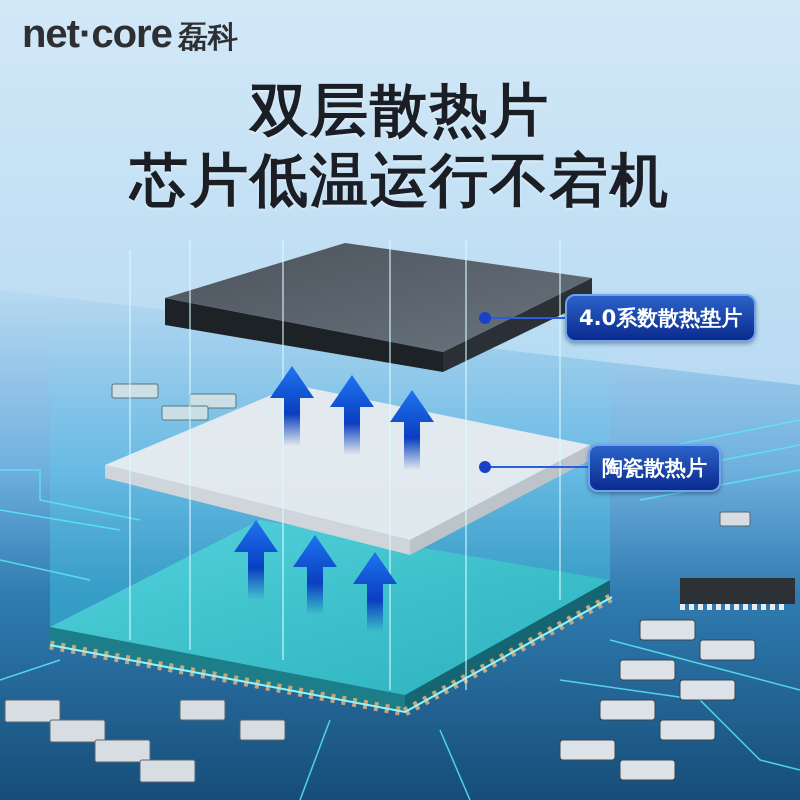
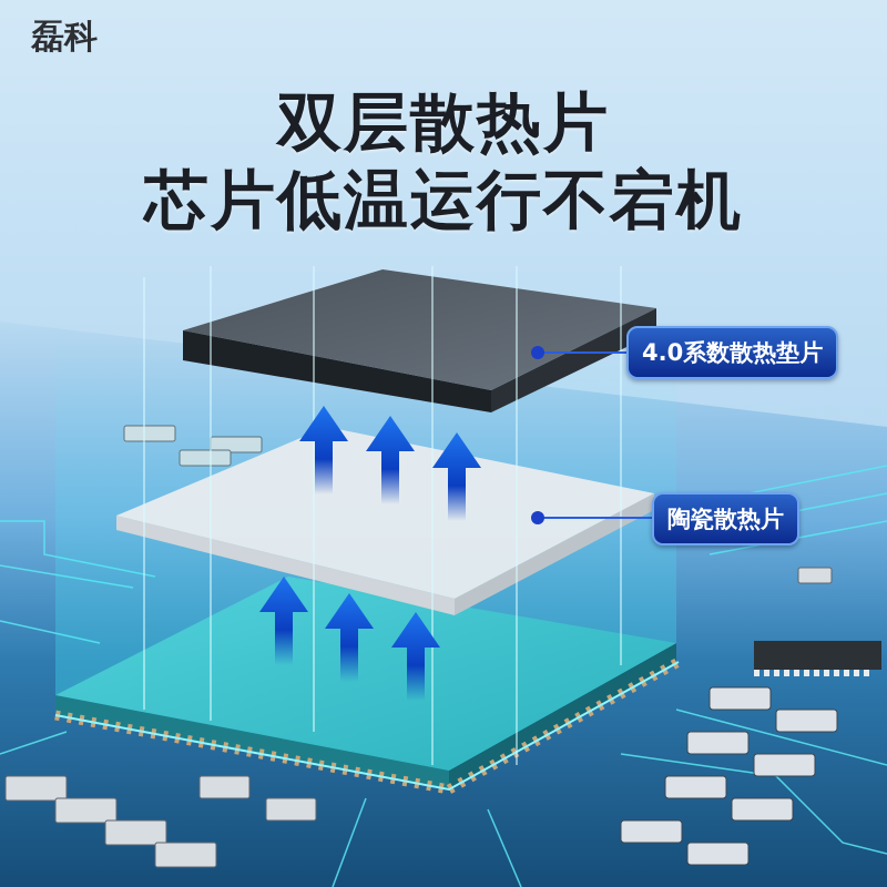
- net·core
  磊科
  双层散热片
  芯片低温运行不宕机
  4.0系数散热垫片
  陶瓷散热片
